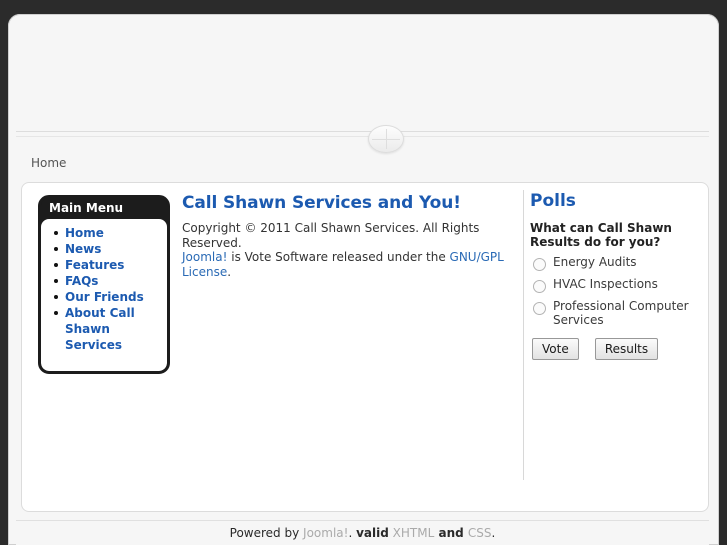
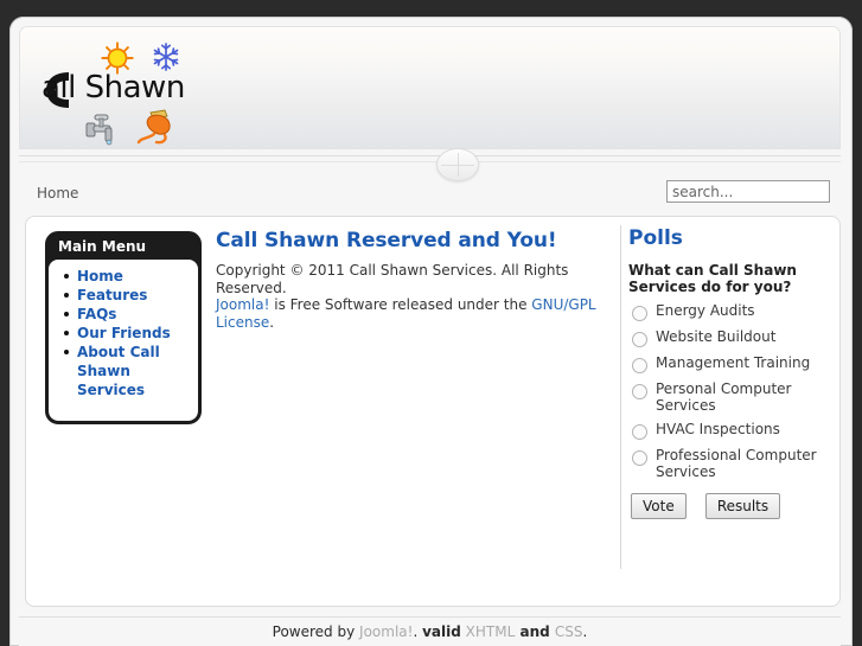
+ all Shawn
  Home
+ search...
  Main Menu
  Home
- News
  Features
  FAQs
  Our Friends
  About Call Shawn Services
- Call Shawn Services and You!
+ Call Shawn Reserved and You!
  Copyright © 2011 Call Shawn Services. All Rights Reserved.
- Joomla! is Vote Software released under the GNU/GPL License.
+ Joomla! is Free Software released under the GNU/GPL License.
  Polls
- What can Call Shawn Results do for you?
+ What can Call Shawn Services do for you?
  Energy Audits
+ Website Buildout
+ Management Training
+ Personal Computer Services
  HVAC Inspections
  Professional Computer Services
  Vote Results
  Powered by Joomla!. valid XHTML and CSS.
